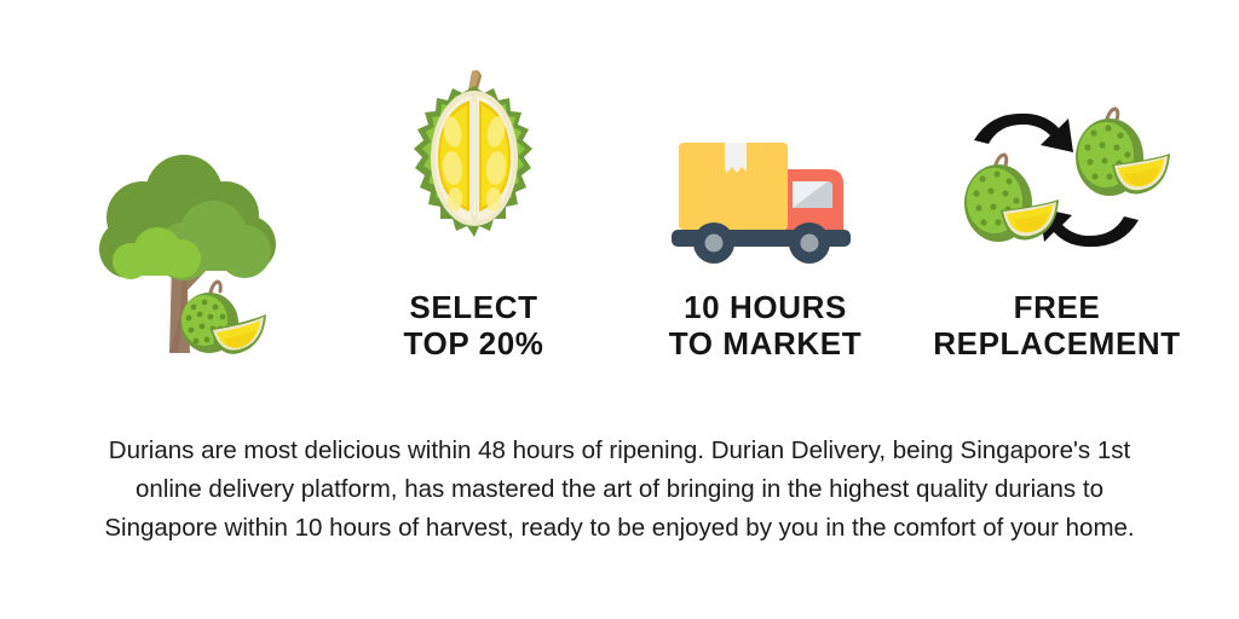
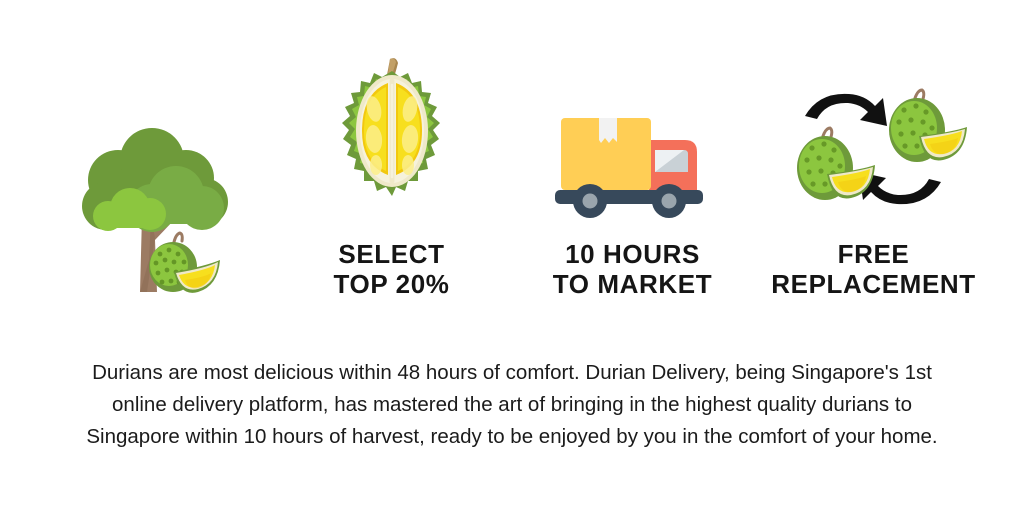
  SELECT
  TOP 20%
  10 HOURS
  TO MARKET
  FREE
  REPLACEMENT
- Durians are most delicious within 48 hours of ripening. Durian Delivery, being Singapore's 1st online delivery platform, has mastered the art of bringing in the highest quality durians to Singapore within 10 hours of harvest, ready to be enjoyed by you in the comfort of your home.
+ Durians are most delicious within 48 hours of comfort. Durian Delivery, being Singapore's 1st online delivery platform, has mastered the art of bringing in the highest quality durians to Singapore within 10 hours of harvest, ready to be enjoyed by you in the comfort of your home.
